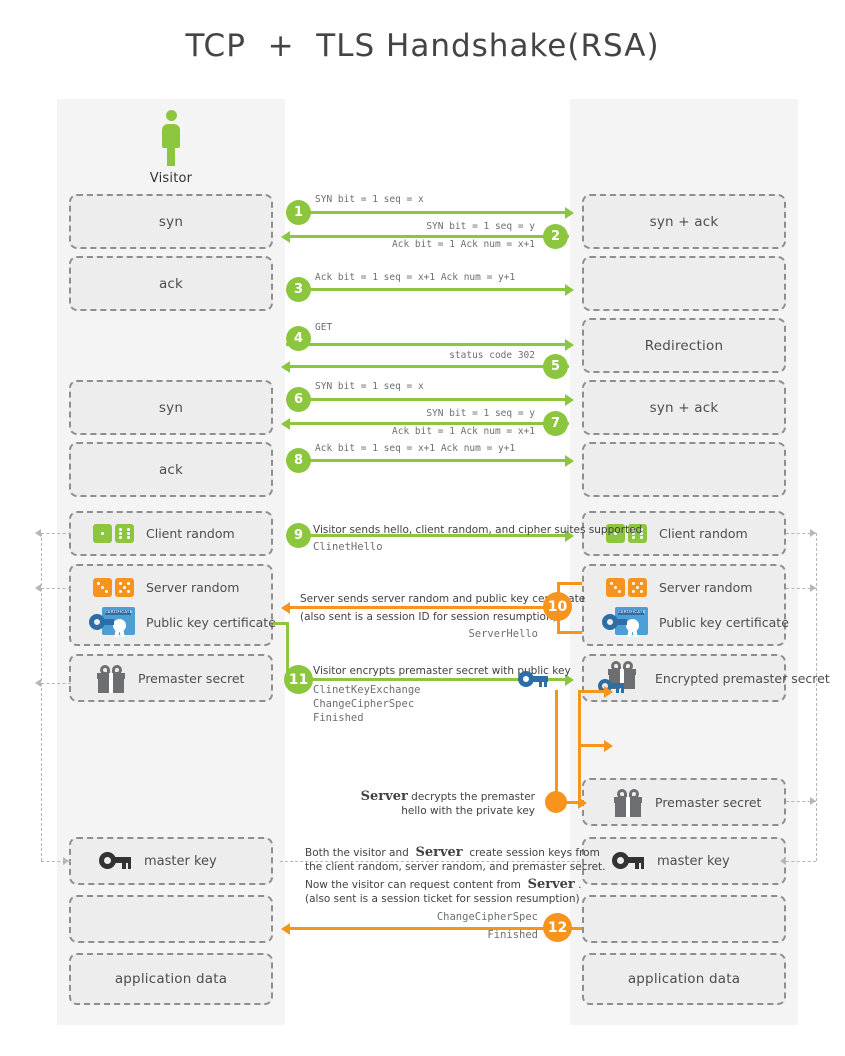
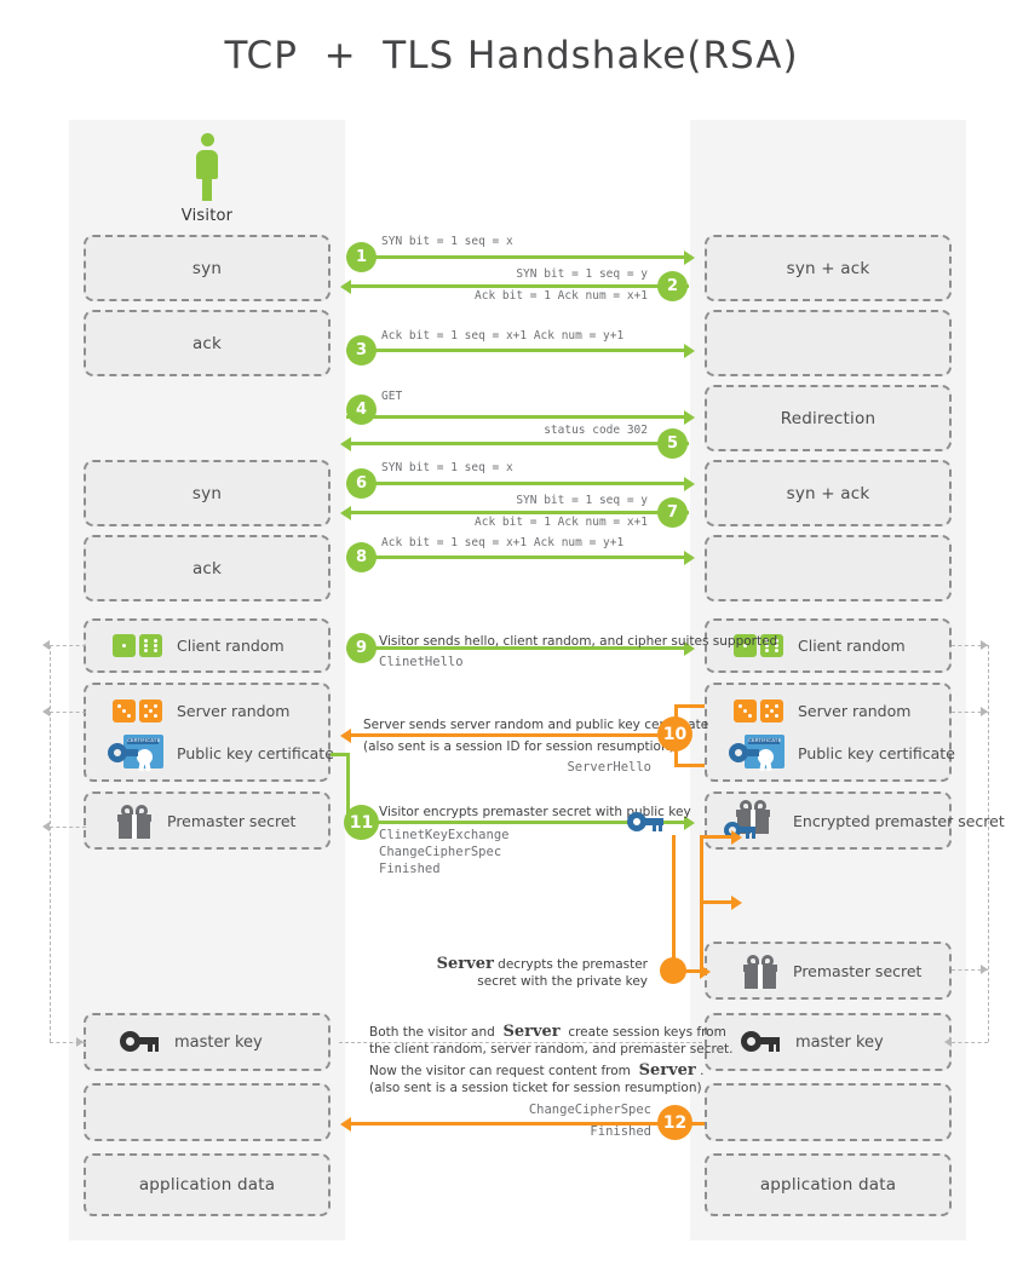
  TCP + TLS Handshake(RSA)
  Visitor
  syn
  ack
  syn
  ack
  Client random
  Server random
  Public key certificat
  Premaster secret
  master key
  application data
  syn + ack
  Redirection
  syn + ack
  Client random
  Server random
  Public key certificate
  Encrypted premaster secret
  Premaster secret
  master key
  application data
  1
  SYN bit = 1 seq = x
  2
  SYN bit = 1 seq = y
  Ack bit = 1 Ack num = x+1
  3
  Ack bit = 1 seq = x+1 Ack num = y+1
  4
  GET
  5
  status code 302
  6
  SYN bit = 1 seq = x
  7
  SYN bit = 1 seq = y
  Ack bit = 1 Ack num = x+1
  8
  Ack bit = 1 seq = x+1 Ack num = y+1
  9
  Visitor sends hello, client random, and cipher suites supported
  ClinetHello
  10
  Server sends server random and public key ceate
  (also sent is a session ID for session resumptio
  ServerHello
  11
  Visitor encrypts premaster secret with pblic key
  ClinetKeyExchange
  ChangeCipherSpec
  Finished
  Server decrypts the premaster
- hello with the private key
+ secret with the private key
  Both the visitor and Server create session keys from
  the client random, server random, and premaster secret.
  Now the visitor can request content from Server .
  (also sent is a session ticket for session resumption)
  12
  ChangeCipherSpec
  Finished
